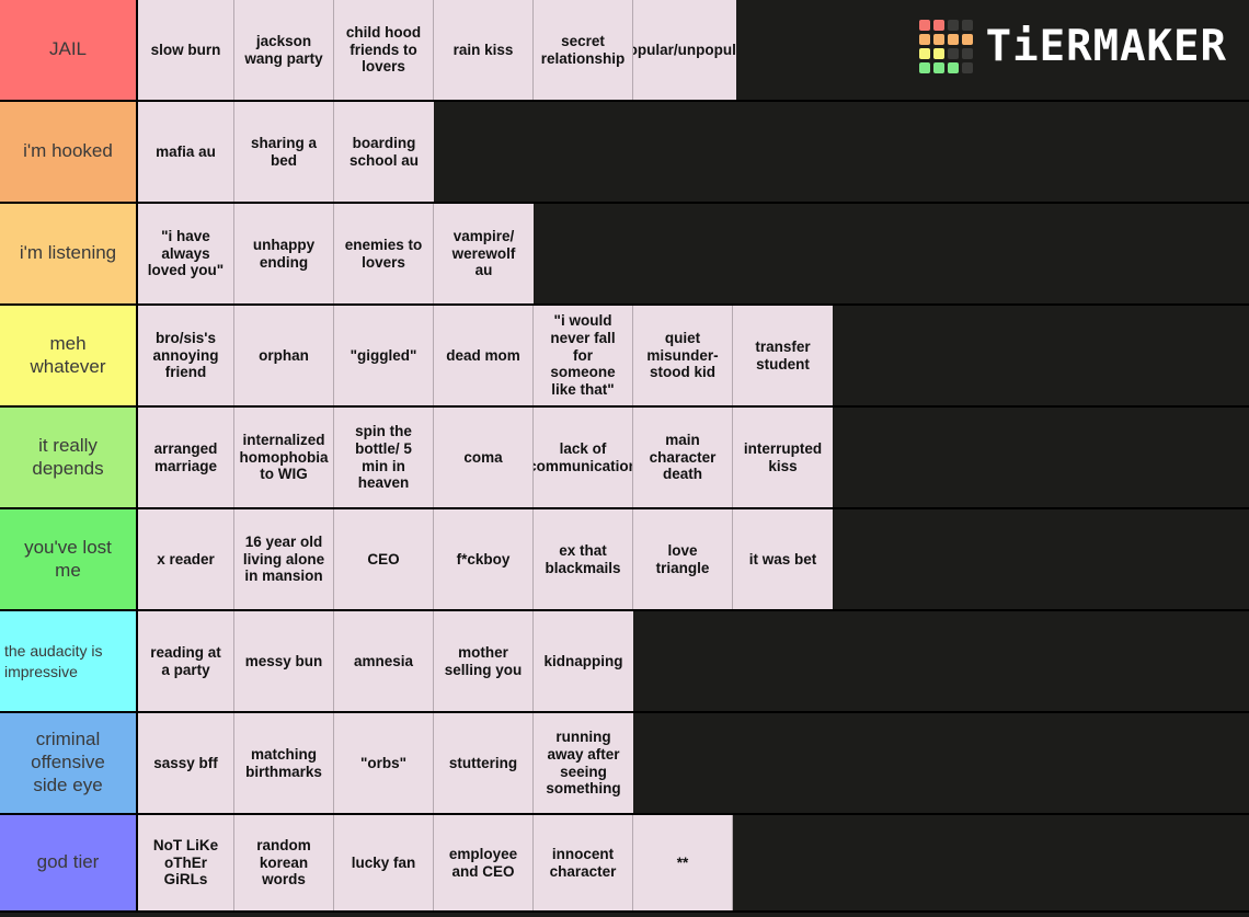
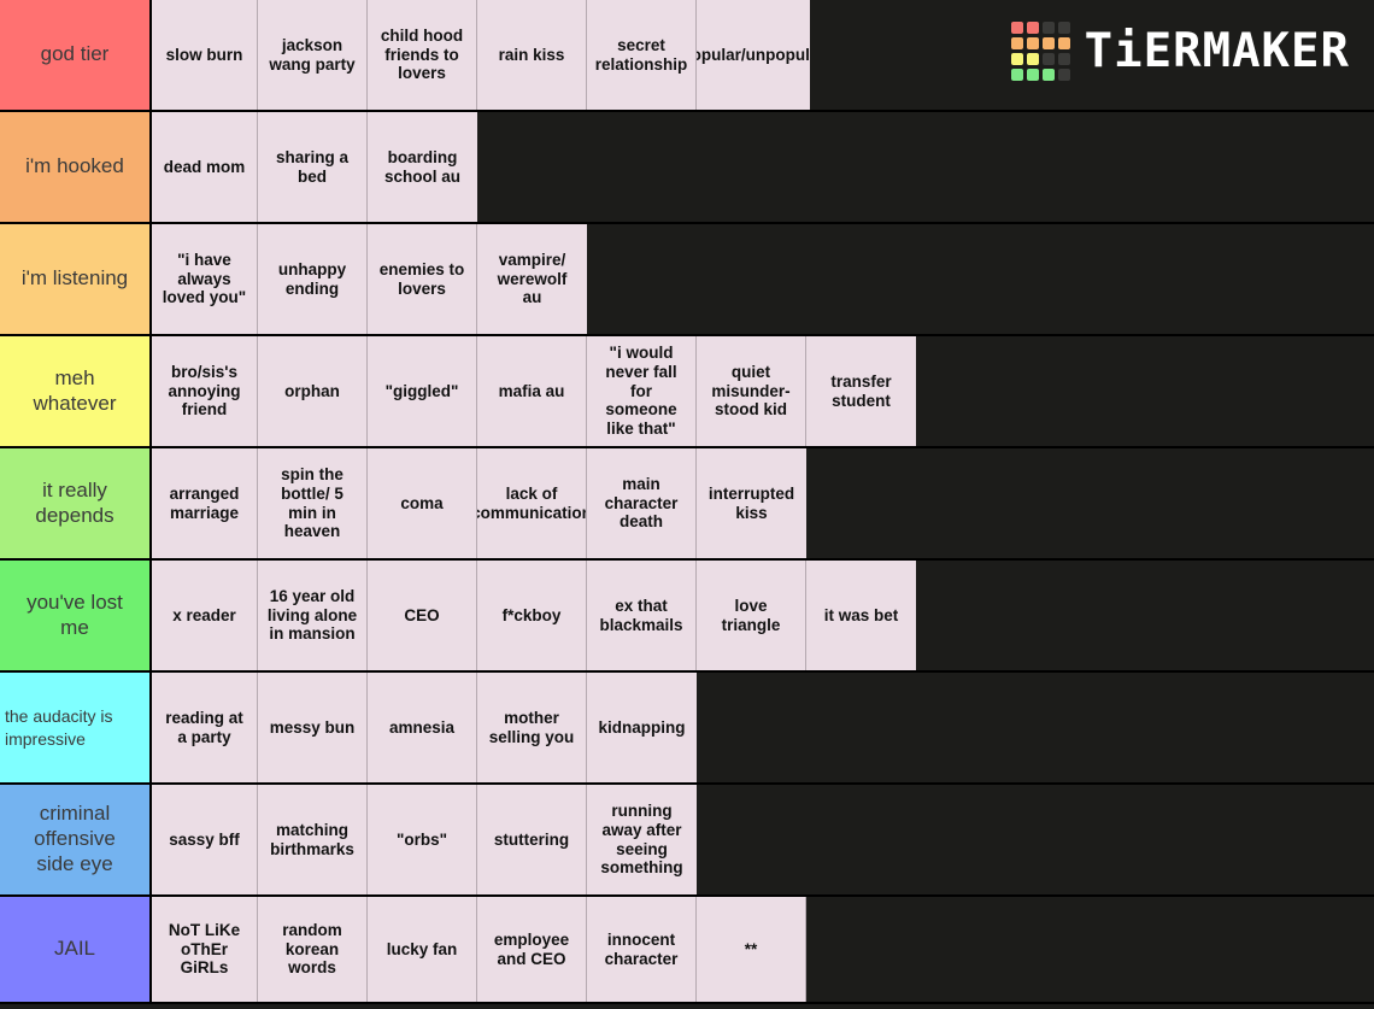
- JAIL
+ god tier
  slow burn
  jackson
  wang party
  child hood
  friends to
  lovers
  rain kiss
  secret
  relationship
  opular/unpopul
  i'm hooked
- mafia au
+ dead mom
  sharing a
  bed
  boarding
  school au
  i'm listening
  "i have
  always
  loved you"
  unhappy
  ending
  enemies to
  lovers
  vampire/
  werewolf
  au
  meh
  whatever
  bro/sis's
  annoying
  friend
  orphan
  "giggled"
- dead mom
+ mafia au
  "i would
  never fall
  for
  someone
  like that"
  quiet
  misunder-
  stood kid
  transfer
  student
  it really
  depends
  arranged
  marriage
- internalized
- homophobia
- to WIG
  spin the
  bottle/ 5
  min in
  heaven
  coma
  lack of
  ommunicatio
  main
  character
  death
  interrupted
  kiss
  you've lost
  me
  x reader
  16 year old
  living alone
  in mansion
  CEO
  f*ckboy
  ex that
  blackmails
  love
  triangle
  it was bet
  the audacity is impressive
  reading at
  a party
  messy bun
  amnesia
  mother
  selling you
  kidnapping
  criminal
  offensive
  side eye
  sassy bff
  matching
  birthmarks
  "orbs"
  stuttering
  running
  away after
  seeing
  something
- god tier
+ JAIL
  NoT LiKe
  oThEr
  GiRLs
  random
  korean
  words
  lucky fan
  employee
  and CEO
  innocent
  character
  **
  TiERMAKER
